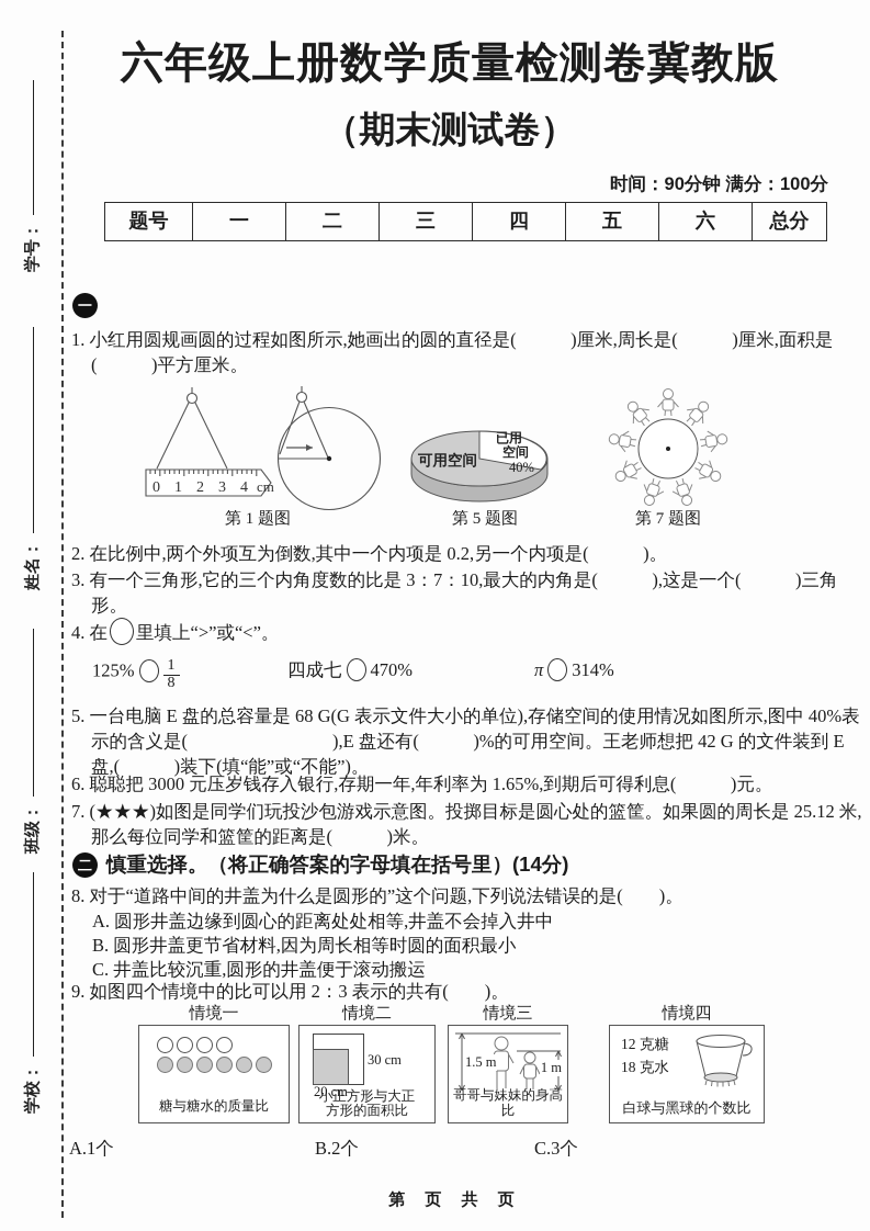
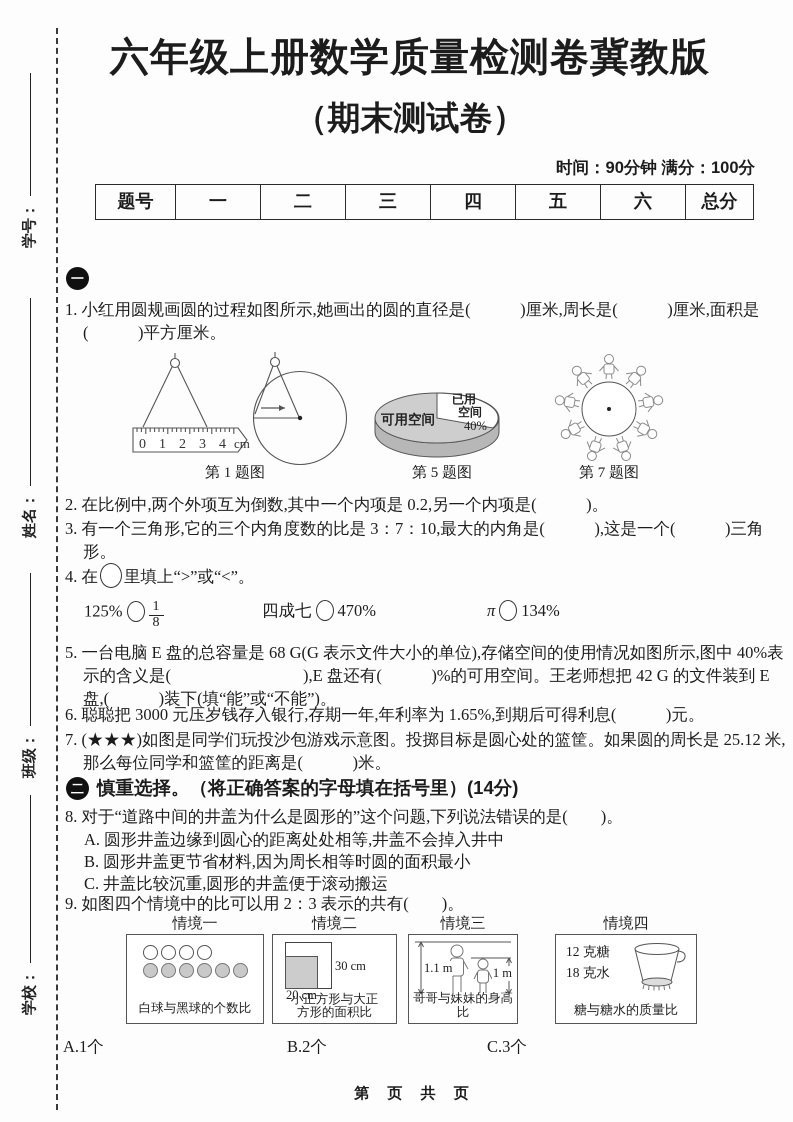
  六年级上册数学质量检测卷冀教版
  （期末测试卷）
  时间：90分钟 满分：100分
  题号	一	二	三	四	五	六	总分
  一
  1. 小红用圆规画圆的过程如图所示,她画出的圆的直径是( )厘米,周长是( )厘米,面积是( )平方厘米。
  01234
  cm
  第 1 题图
  可用空间
  已用
  空间
  40%
  第 5 题图
  第 7 题图
  2. 在比例中,两个外项互为倒数,其中一个内项是 0.2,另一个内项是( )。
  3. 有一个三角形,它的三个内角度数的比是 3：7：10,最大的内角是( ),这是一个( )三角形。
  4. 在 里填上“>”或“<”。
  125%
  1
  8
  四成七 470%
- π 314%
+ π 134%
  5. 一台电脑 E 盘的总容量是 68 G(G 表示文件大小的单位),存储空间的使用情况如图所示,图中 40%表示的含义是( ),E 盘还有( )%的可用空间。王老师想把 42 G 的文件装到 E 盘,( )装下(填“能”或“不能”)。
  6. 聪聪把 3000 元压岁钱存入银行,存期一年,年利率为 1.65%,到期后可得利息( )元。
  7. (★★★)如图是同学们玩投沙包游戏示意图。投掷目标是圆心处的篮筐。如果圆的周长是 25.12 米,那么每位同学和篮筐的距离是( )米。
  二
  慎重选择。（将正确答案的字母填在括号里）(14分)
  8. 对于“道路中间的井盖为什么是圆形的”这个问题,下列说法错误的是( )。
  A. 圆形井盖边缘到圆心的距离处处相等,井盖不会掉入井中
  B. 圆形井盖更节省材料,因为周长相等时圆的面积最小
  C. 井盖比较沉重,圆形的井盖便于滚动搬运
  9. 如图四个情境中的比可以用 2：3 表示的共有( )。
  情境一
  情境二
  情境三
  情境四
- 糖与糖水的质量比
+ 白球与黑球的个数比
  30 cm
  20 cm
  小正方形与大正
  方形的面积比
- 1.5 m
+ 1.1 m
  1 m
  哥哥与妹妹的身高比
  12 克糖
  18 克水
- 白球与黑球的个数比
+ 糖与糖水的质量比
  A.1个
  B.2个
  C.3个
  第 页 共 页
